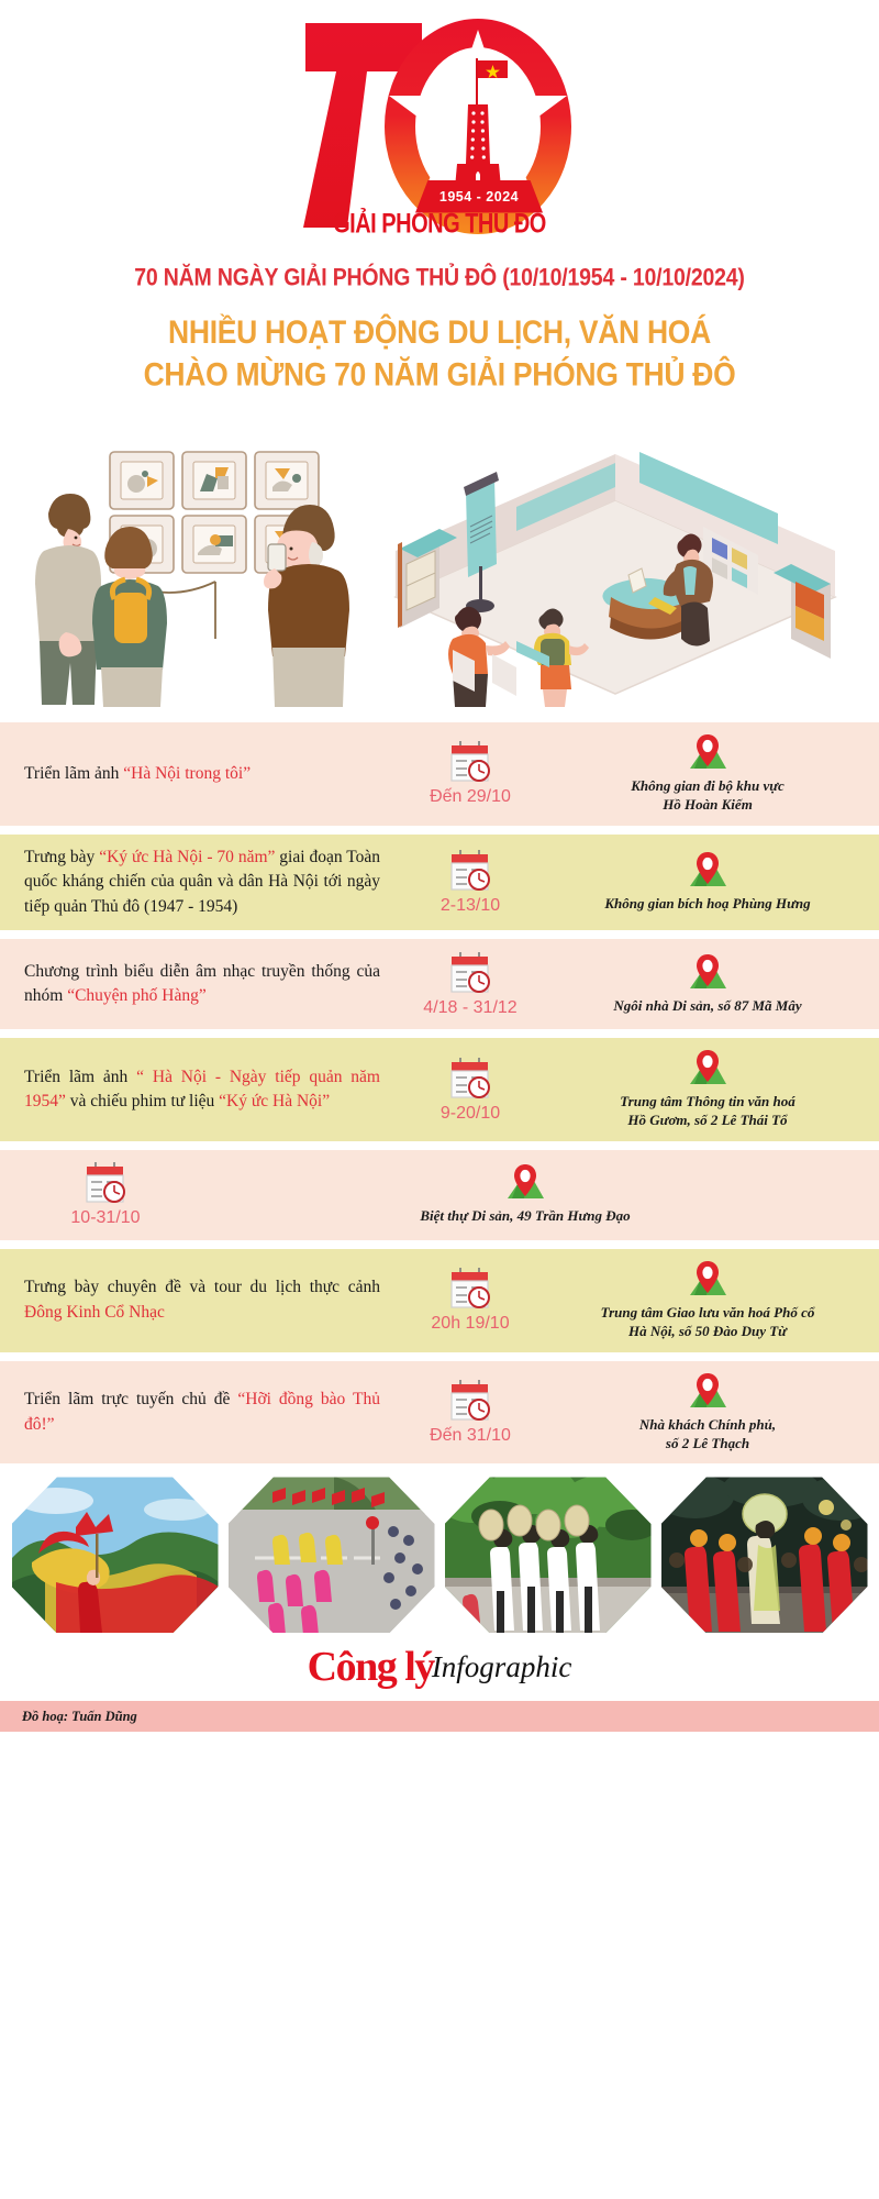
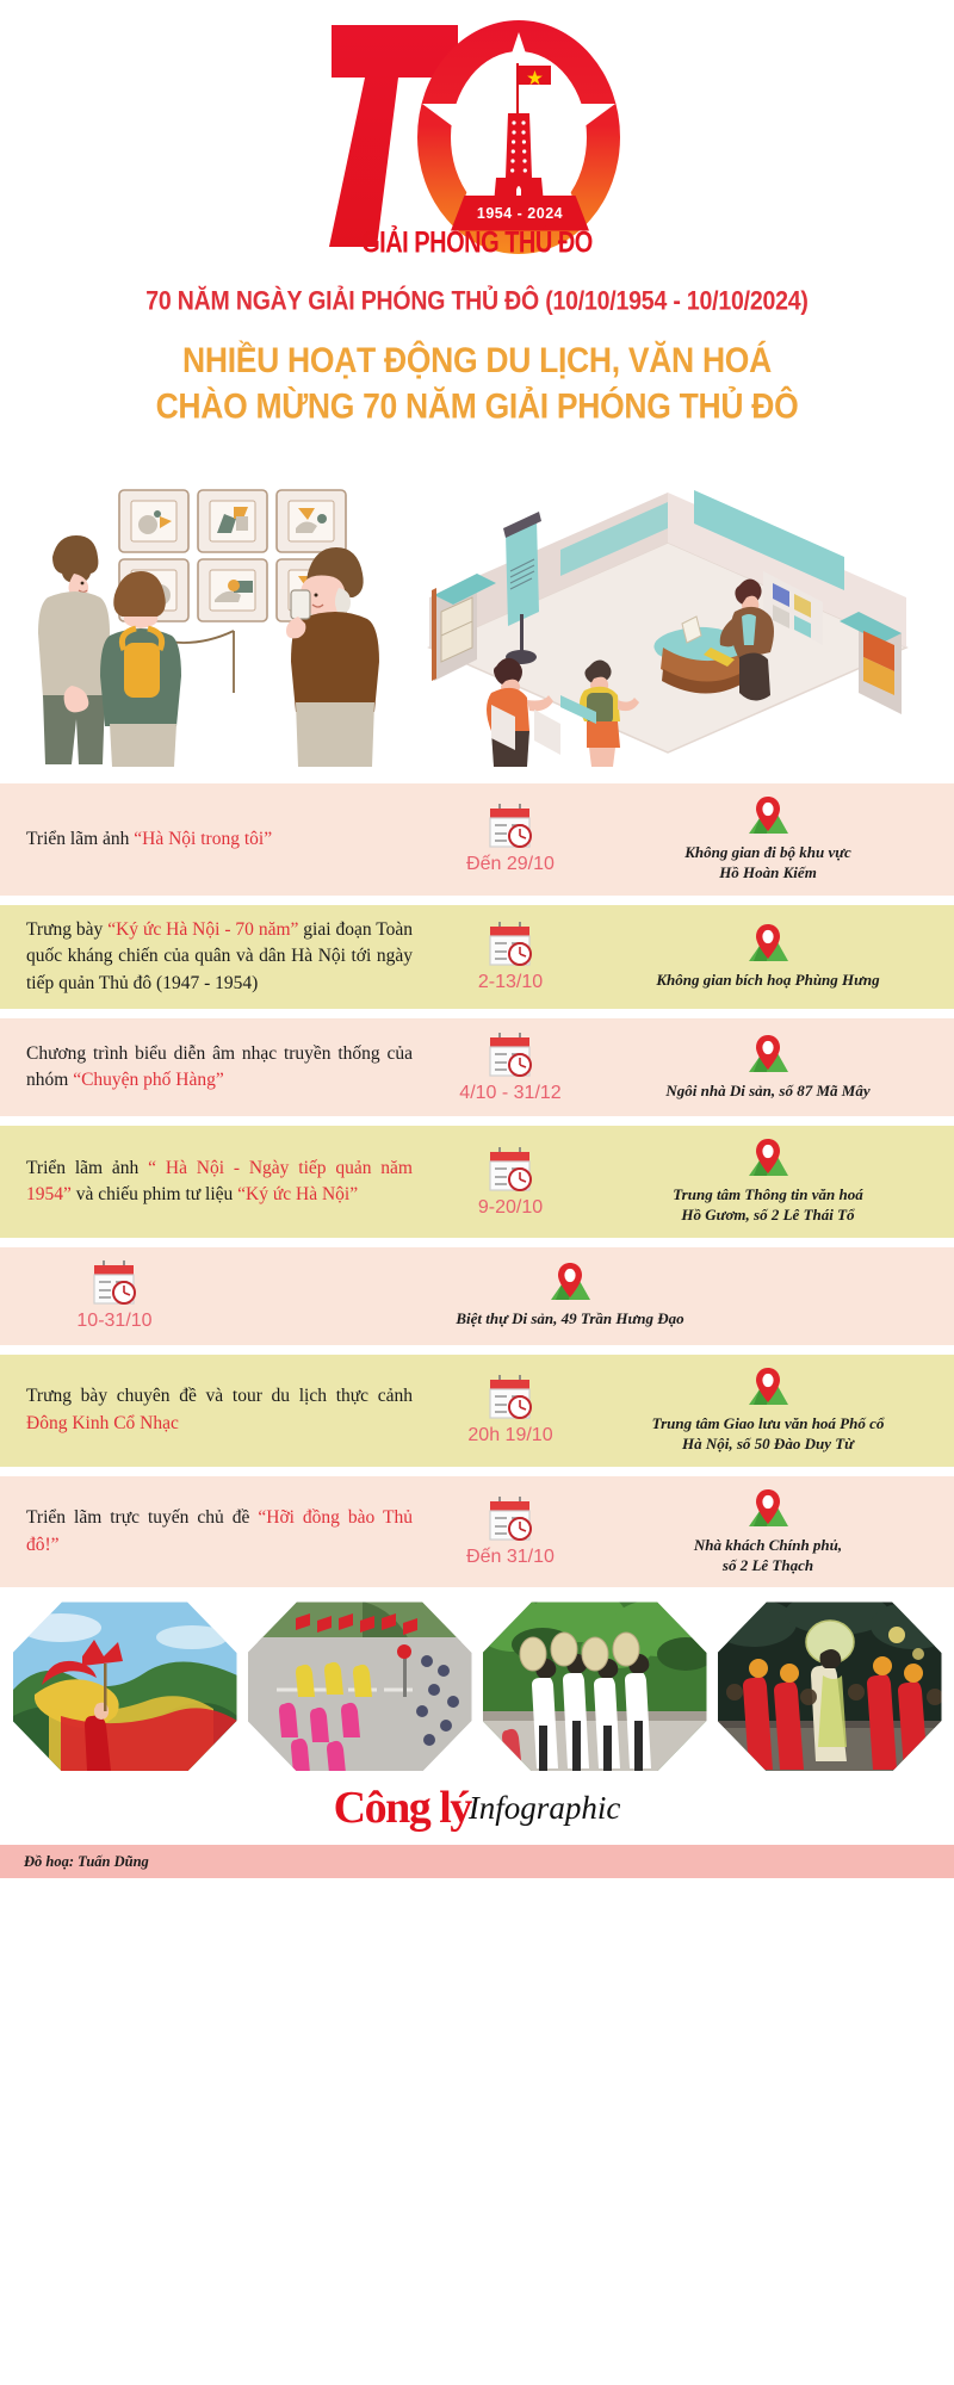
  1954 - 2024
  GIẢI PHÓNG THỦ ĐÔ
  70 NĂM NGÀY GIẢI PHÓNG THỦ ĐÔ (10/10/1954 - 10/10/2024)
  NHIỀU HOẠT ĐỘNG DU LỊCH, VĂN HOÁ
  CHÀO MỪNG 70 NĂM GIẢI PHÓNG THỦ ĐÔ
  Triển lãm ảnh “Hà Nội trong tôi”
  Đến 29/10
  Không gian đi bộ khu vực
  Hồ Hoàn Kiếm
  Trưng bày “Ký ức Hà Nội - 70 năm” giai đoạn Toàn quốc kháng chiến của quân và dân Hà Nội tới ngày tiếp quản Thủ đô (1947 - 1954)
  2-13/10
  Không gian bích hoạ Phùng Hưng
  Chương trình biểu diễn âm nhạc truyền thống của nhóm “Chuyện phố Hàng”
- 4/18 - 31/12
+ 4/10 - 31/12
  Ngôi nhà Di sản, số 87 Mã Mây
  Triển lãm ảnh “ Hà Nội - Ngày tiếp quản năm 1954” và chiếu phim tư liệu “Ký ức Hà Nội”
  9-20/10
  Trung tâm Thông tin văn hoá
  Hồ Gươm, số 2 Lê Thái Tổ
  10-31/10
  Biệt thự Di sản, 49 Trần Hưng Đạo
  Trưng bày chuyên đề và tour du lịch thực cảnh Đông Kinh Cổ Nhạc
  20h 19/10
  Trung tâm Giao lưu văn hoá Phố cổ
  Hà Nội, số 50 Đào Duy Từ
  Triển lãm trực tuyến chủ đề “Hỡi đồng bào Thủ đô!”
  Đến 31/10
  Nhà khách Chính phủ,
  số 2 Lê Thạch
  Công lý
  Infographic
  Đồ hoạ: Tuấn Dũng
